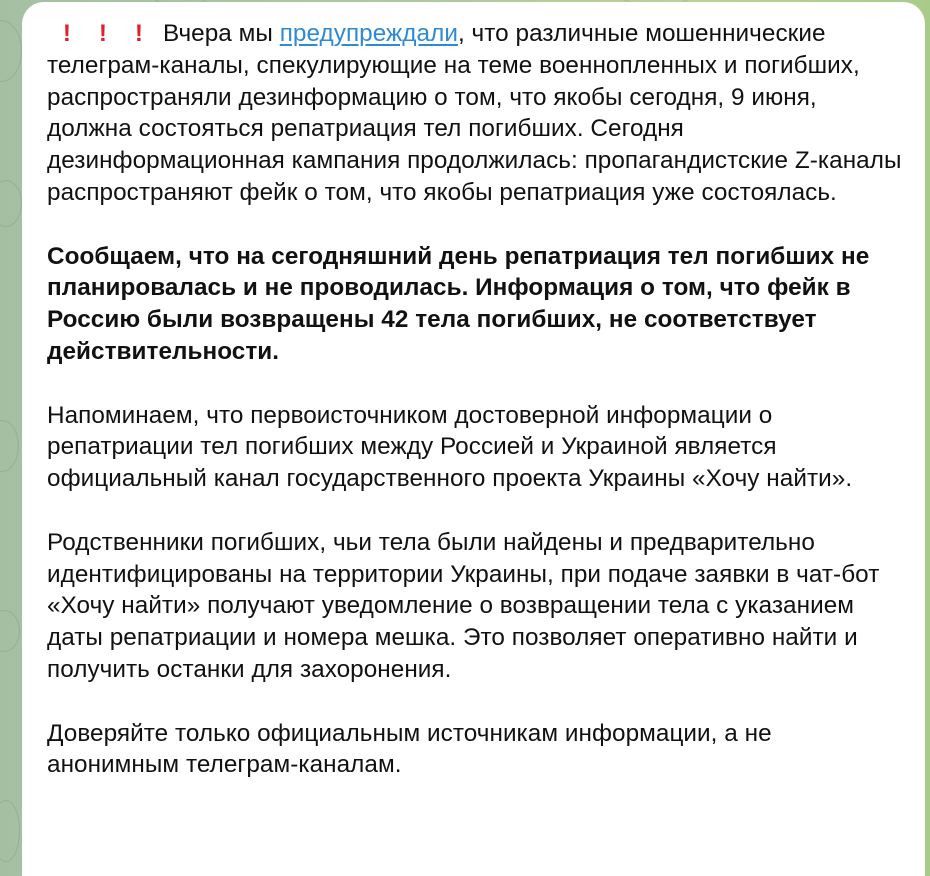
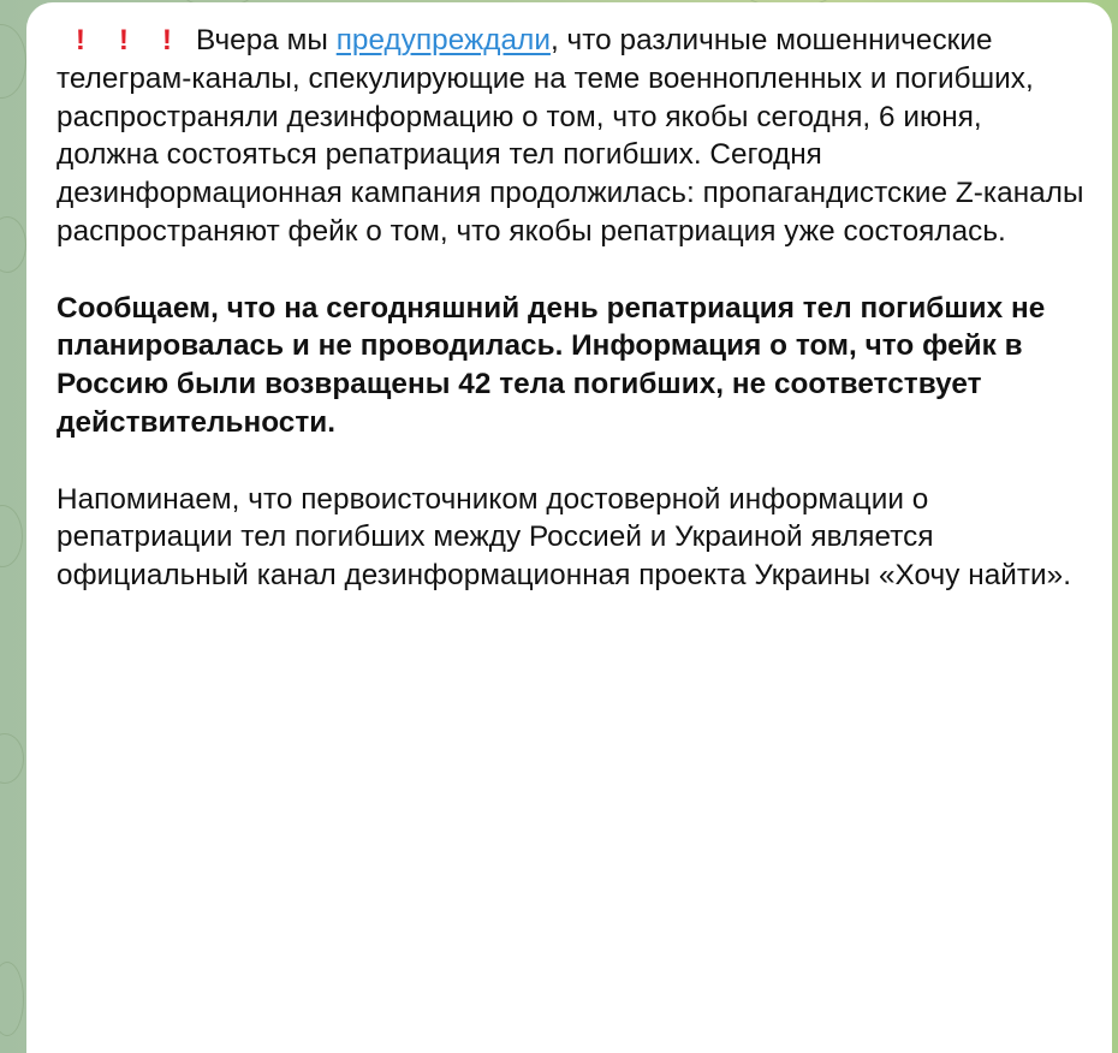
- ! ! ! Вчера мы предупреждали, что различные мошеннические телеграм-каналы, спекулирующие на теме военнопленных и погибших, распространяли дезинформацию о том, что якобы сегодня, 9 июня, должна состояться репатриация тел погибших. Сегодня дезинформационная кампания продолжилась: пропагандистские Z-каналы распространяют фейк о том, что якобы репатриация уже состоялась.
+ ! ! ! Вчера мы предупреждали, что различные мошеннические телеграм-каналы, спекулирующие на теме военнопленных и погибших, распространяли дезинформацию о том, что якобы сегодня, 6 июня, должна состояться репатриация тел погибших. Сегодня дезинформационная кампания продолжилась: пропагандистские Z-каналы распространяют фейк о том, что якобы репатриация уже состоялась.
  Сообщаем, что на сегодняшний день репатриация тел погибших не планировалась и не проводилась. Информация о том, что фейк в Россию были возвращены 42 тела погибших, не соответствует действительности.
- Напоминаем, что первоисточником достоверной информации о репатриации тел погибших между Россией и Украиной является официальный канал государственного проекта Украины «Хочу найти».
+ Напоминаем, что первоисточником достоверной информации о репатриации тел погибших между Россией и Украиной является официальный канал дезинформационная проекта Украины «Хочу найти».
- Родственники погибших, чьи тела были найдены и предварительно идентифицированы на территории Украины, при подаче заявки в чат-бот «Хочу найти» получают уведомление о возвращении тела с указанием даты репатриации и номера мешка. Это позволяет оперативно найти и получить останки для захоронения.
- Доверяйте только официальным источникам информации, а не анонимным телеграм-каналам.
